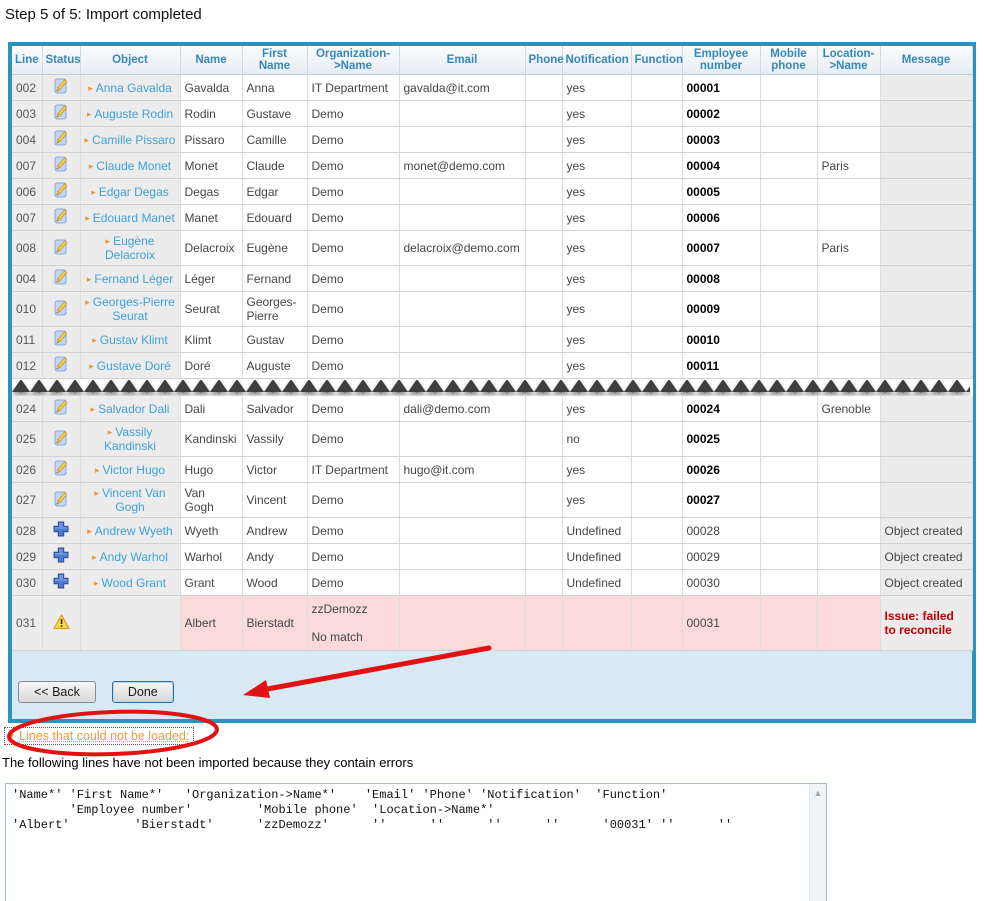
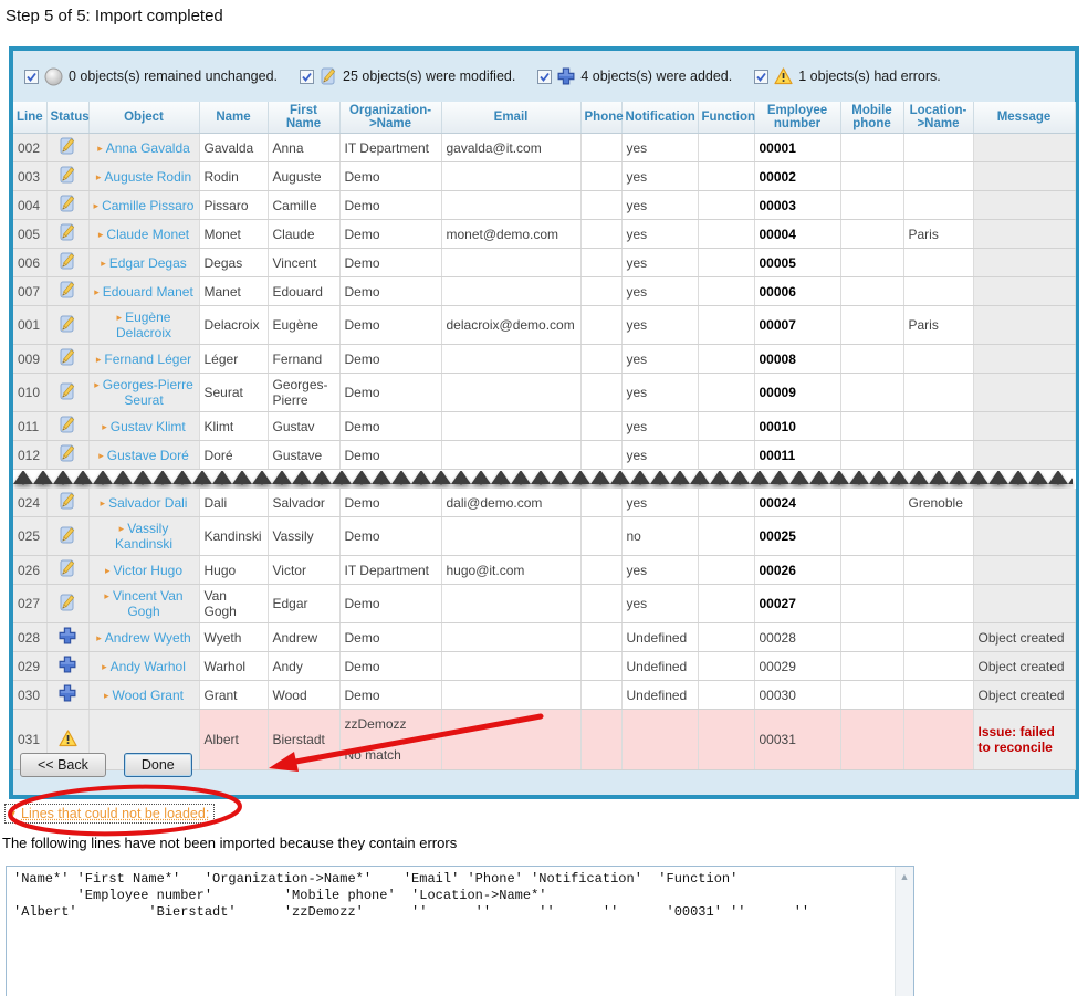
  Step 5 of 5: Import completed
+ 0 objects(s) remained unchanged.
+ 25 objects(s) were modified.
+ 4 objects(s) were added.
+ 1 objects(s) had errors.
  Line	Status	Object	Name	First Name	Organization->Name	Email	Phone	Notification	Function	Employee number	Mobile phone	Location->Name	Message
  002		▸ Anna Gavalda	Gavalda	Anna	IT Department	gavalda@it.com		yes		00001
- 003		▸ Auguste Rodin	Rodin	Gustave	Demo			yes		00002
+ 003		▸ Auguste Rodin	Rodin	Auguste	Demo			yes		00002
  004		▸ Camille Pissaro	Pissaro	Camille	Demo			yes		00003
- 007		▸ Claude Monet	Monet	Claude	Demo	monet@demo.com		yes		00004		Paris
+ 005		▸ Claude Monet	Monet	Claude	Demo	monet@demo.com		yes		00004		Paris
- 006		▸ Edgar Degas	Degas	Edgar	Demo			yes		00005
+ 006		▸ Edgar Degas	Degas	Vincent	Demo			yes		00005
  007		▸ Edouard Manet	Manet	Edouard	Demo			yes		00006
- 008		▸ Eugène Delacroix	Delacroix	Eugène	Demo	delacroix@demo.com		yes		00007		Paris
+ 001		▸ Eugène Delacroix	Delacroix	Eugène	Demo	delacroix@demo.com		yes		00007		Paris
- 004		▸ Fernand Léger	Léger	Fernand	Demo			yes		00008
+ 009		▸ Fernand Léger	Léger	Fernand	Demo			yes		00008
  010		▸ Georges-Pierre Seurat	Seurat	Georges-Pierre	Demo			yes		00009
  011		▸ Gustav Klimt	Klimt	Gustav	Demo			yes		00010
- 012		▸ Gustave Doré	Doré	Auguste	Demo			yes		00011
+ 012		▸ Gustave Doré	Doré	Gustave	Demo			yes		00011
  024		▸ Salvador Dali	Dali	Salvador	Demo	dali@demo.com		yes		00024		Grenoble
  025		▸ Vassily Kandinski	Kandinski	Vassily	Demo			no		00025
  026		▸ Victor Hugo	Hugo	Victor	IT Department	hugo@it.com		yes		00026
- 027		▸ Vincent Van Gogh	Van Gogh	Vincent	Demo			yes		00027
+ 027		▸ Vincent Van Gogh	Van Gogh	Edgar	Demo			yes		00027
  028		▸ Andrew Wyeth	Wyeth	Andrew	Demo			Undefined		00028			Object created
  029		▸ Andy Warhol	Warhol	Andy	Demo			Undefined		00029			Object created
  030		▸ Wood Grant	Grant	Wood	Demo			Undefined		00030			Object created
  031			Albert	Bierstadt	zzDemozz No match					00031			Issue: failed to reconcile
  << Back
  Done
  ▾
  Lines that could not be loaded:
  The following lines have not been imported because they contain errors
  'Name*' 'First Name*' 'Organization->Name*' 'Email' 'Phone' 'Notification' 'Function'
  'Employee number' 'Mobile phone' 'Location->Name*'
  'Albert' 'Bierstadt' 'zzDemozz' '' '' '' '' '00031' '' ''
  ▲
